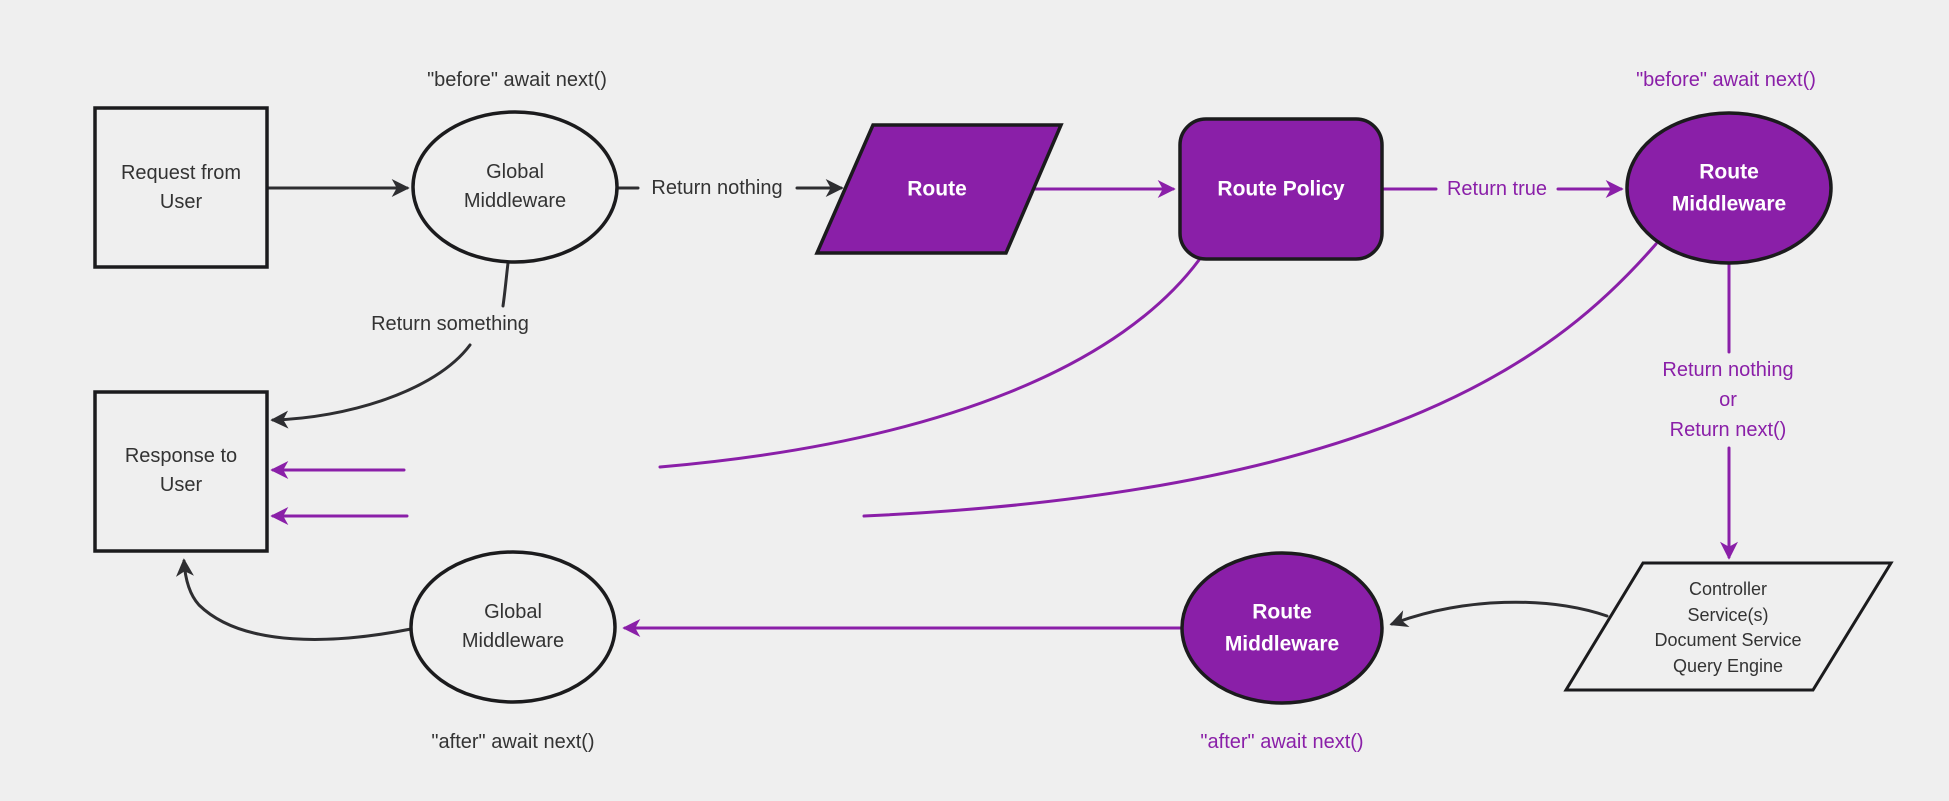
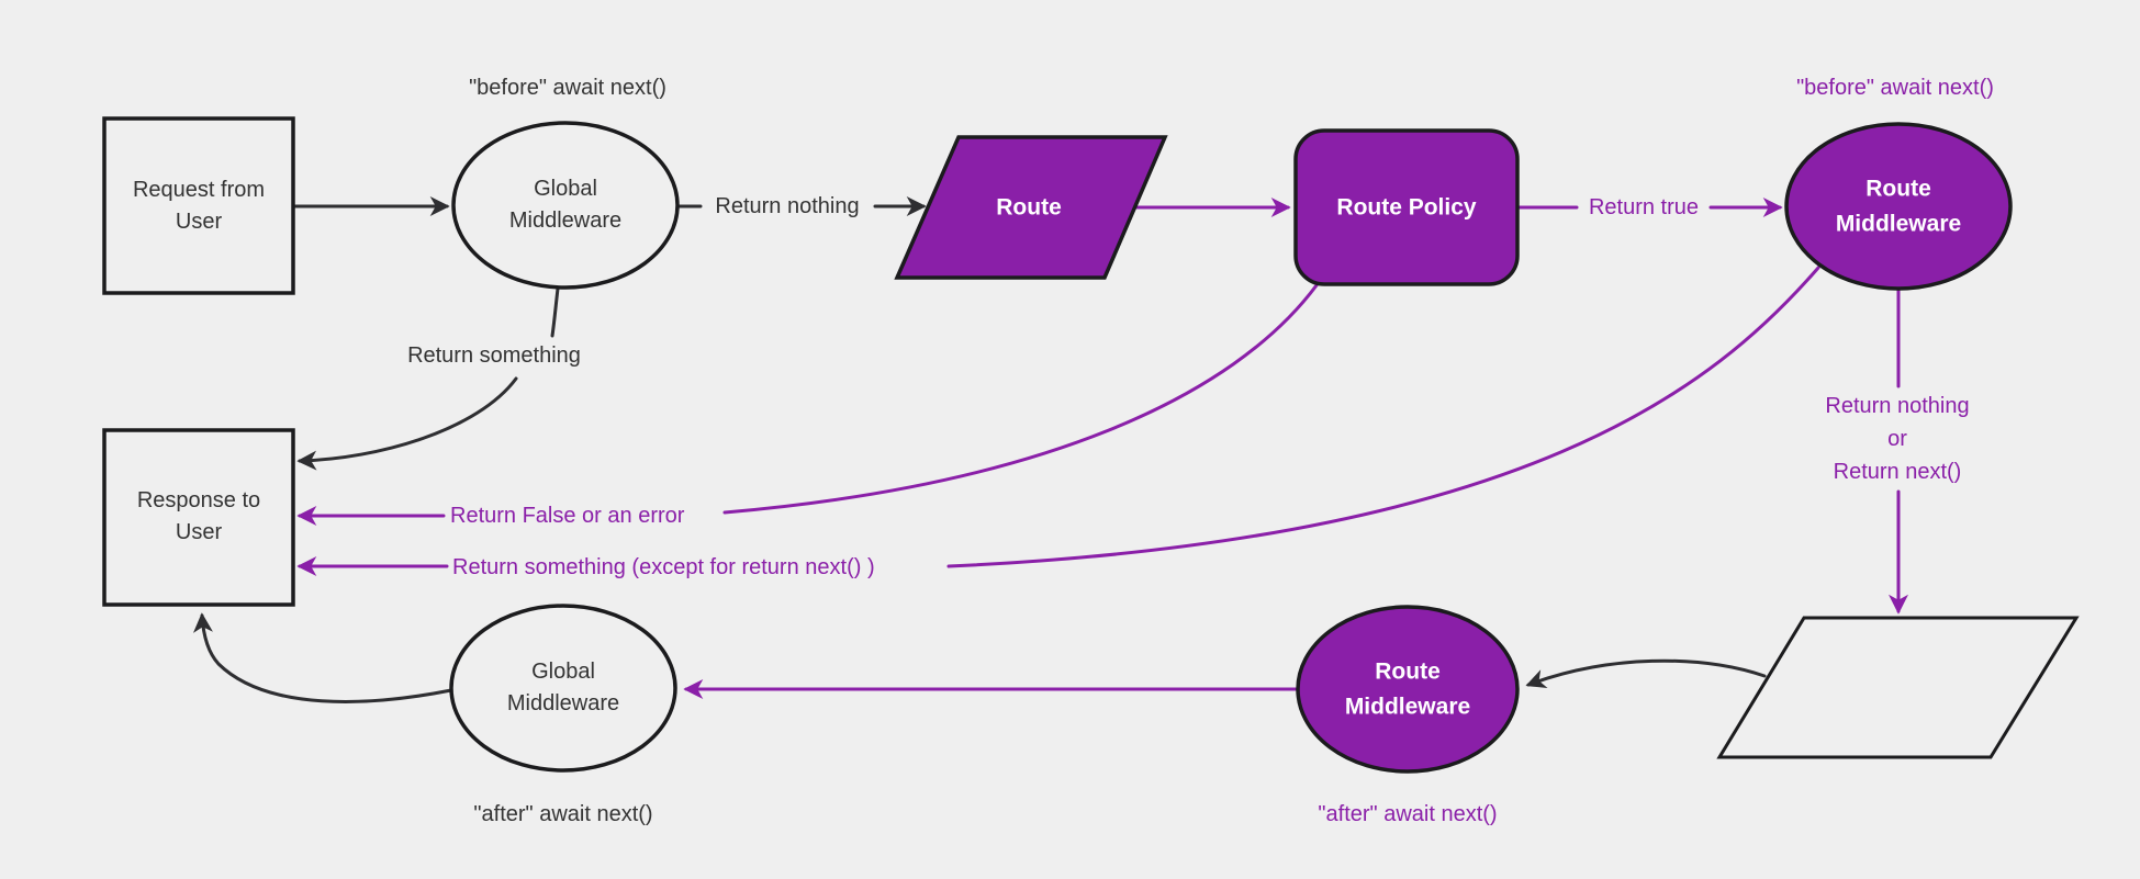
  Request from
  User
  Global
  Middleware
  Route
  Route Policy
  Route
  Middleware
- Controller
- Service(s)
- Document Service
- Query Engine
  Route
  Middleware
  Global
  Middleware
  Response to
  User
  "before" await next()
  Return nothing
  Return true
  "before" await next()
  Return something
  Return nothing
  or
  Return next()
+ Return False or an error
+ Return something (except for return next() )
  "after" await next()
  "after" await next()
